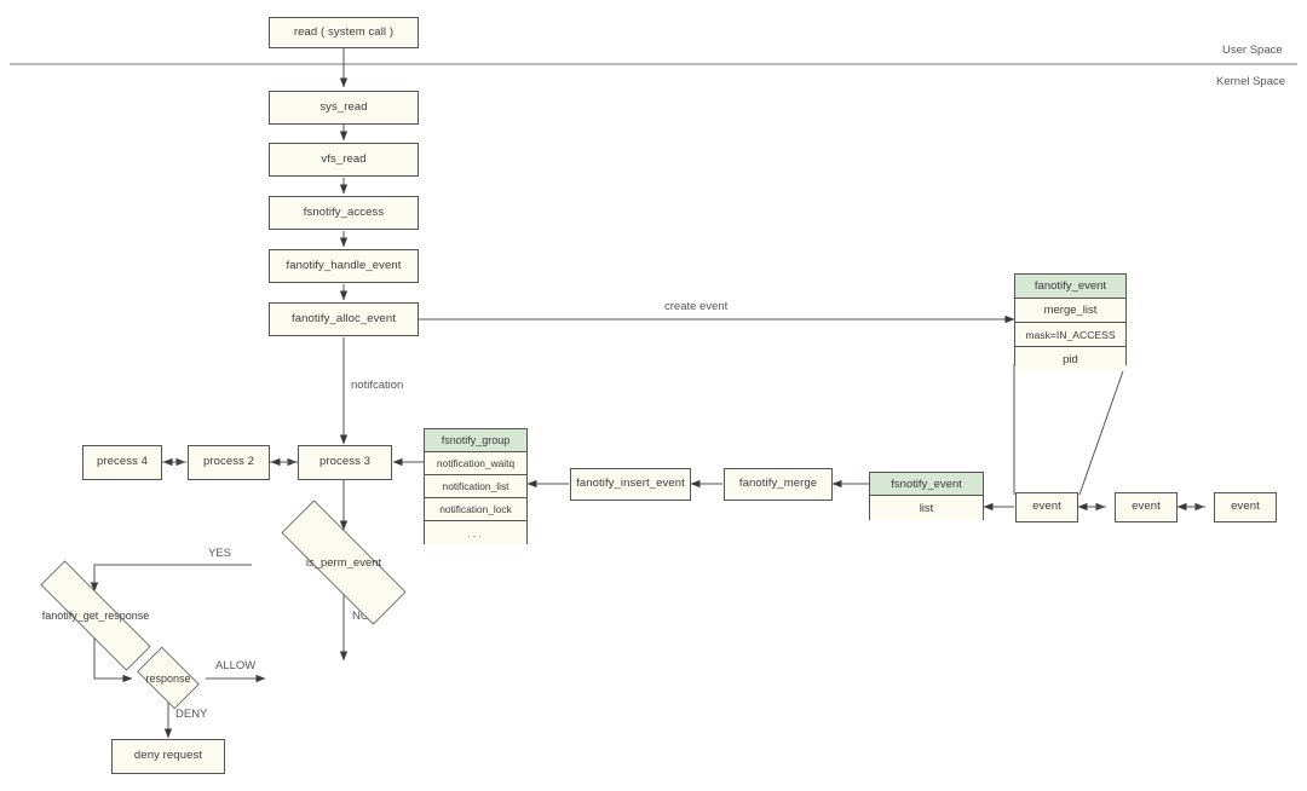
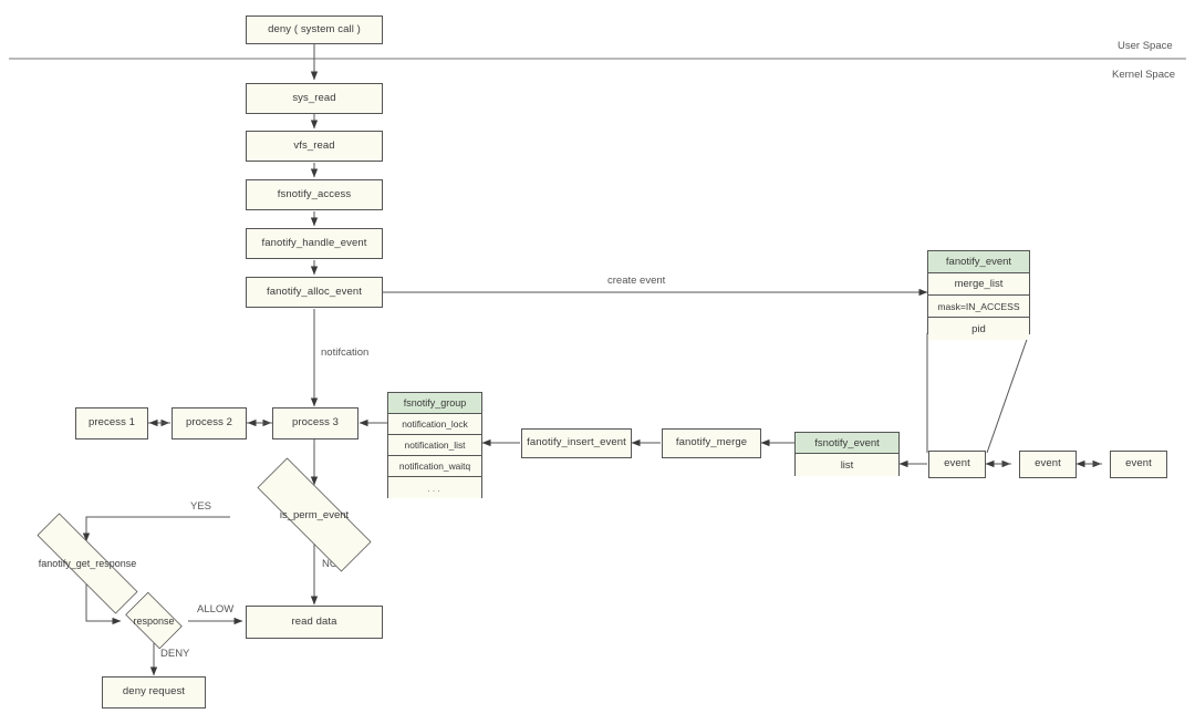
  User Space
  Kernel Space
- read ( system call )
+ deny ( system call )
  sys_read
  vfs_read
  fsnotify_access
  fanotify_handle_event
  fanotify_alloc_event
  create event
  notifcation
  YES
  ALLOW
  DENY
  fanotify_event
  merge_list
  mask=IN_ACCESS
  pid
  fsnotify_group
- notification_waitq
+ notification_lock
  notification_list
- notification_lock
+ notification_waitq
  ...
  fsnotify_event
  list
- precess 4
+ precess 1
  process 2
  process 3
  fanotify_insert_event
  fanotify_merge
  event
  event
  event
  is_perm_event
  fanotify_get_response
  response
+ read data
  deny request
